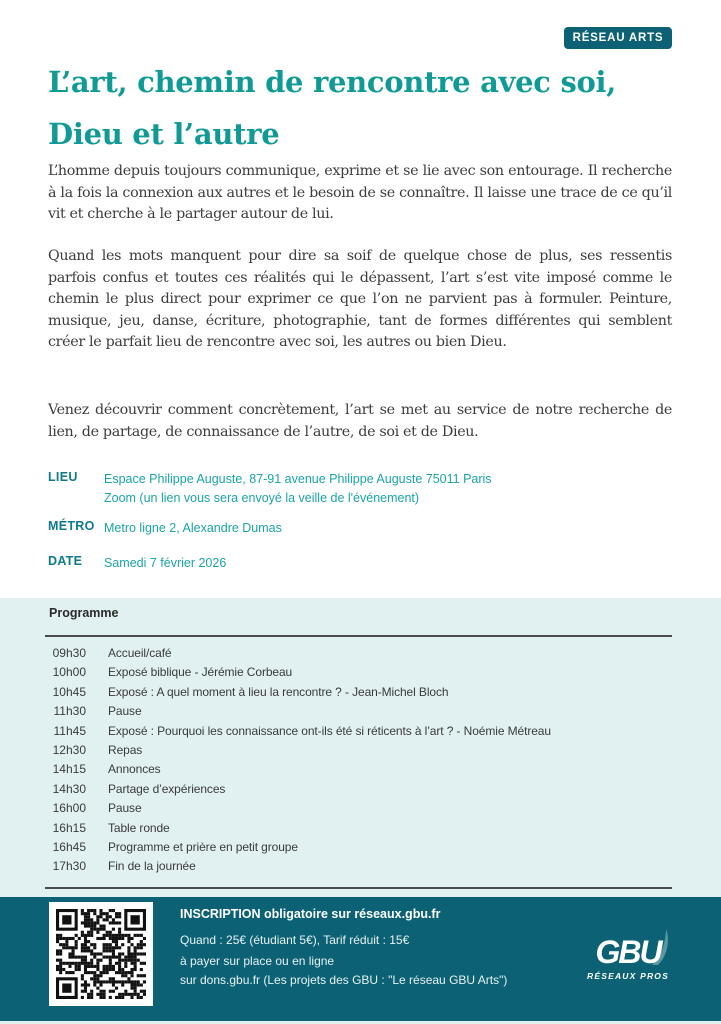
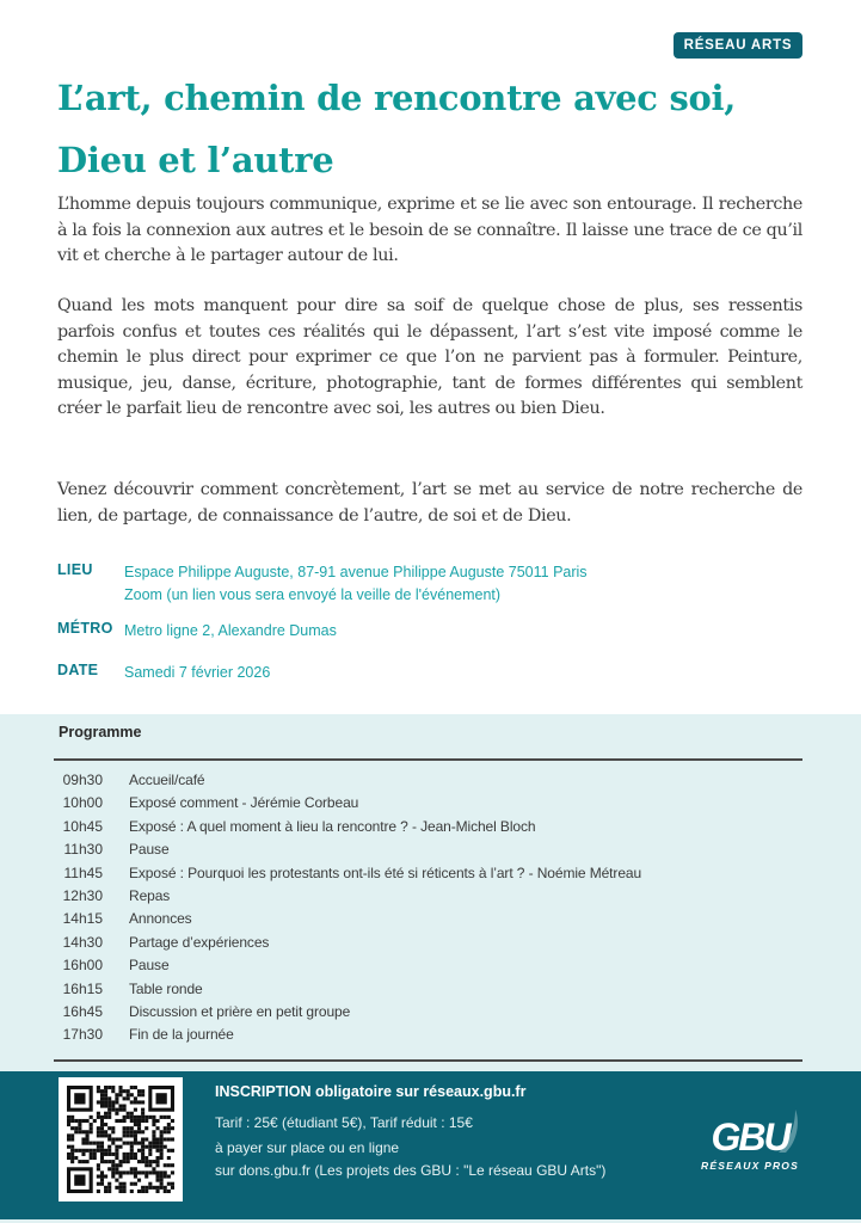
  RÉSEAU ARTS
  L’art, chemin de rencontre avec soi,
  Dieu et l’autre
  L’homme depuis toujours communique, exprime et se lie avec son entourage. Il recherche à la fois la connexion aux autres et le besoin de se connaître. Il laisse une trace de ce qu’il vit et cherche à le partager autour de lui.
  Quand les mots manquent pour dire sa soif de quelque chose de plus, ses ressentis parfois confus et toutes ces réalités qui le dépassent, l’art s’est vite imposé comme le chemin le plus direct pour exprimer ce que l’on ne parvient pas à formuler. Peinture, musique, jeu, danse, écriture, photographie, tant de formes différentes qui semblent créer le parfait lieu de rencontre avec soi, les autres ou bien Dieu.
  Venez découvrir comment concrètement, l’art se met au service de notre recherche de lien, de partage, de connaissance de l’autre, de soi et de Dieu.
  LIEU
  Espace Philippe Auguste, 87-91 avenue Philippe Auguste 75011 Paris
  Zoom (un lien vous sera envoyé la veille de l'événement)
  MÉTRO
  Metro ligne 2, Alexandre Dumas
  DATE
  Samedi 7 février 2026
  Programme
  09h30
  Accueil/café
  10h00
- Exposé biblique - Jérémie Corbeau
+ Exposé comment - Jérémie Corbeau
  10h45
  Exposé : A quel moment à lieu la rencontre ? - Jean-Michel Bloch
  11h30
  Pause
  11h45
- Exposé : Pourquoi les connaissance ont-ils été si réticents à l’art ? - Noémie Métreau
+ Exposé : Pourquoi les protestants ont-ils été si réticents à l’art ? - Noémie Métreau
  12h30
  Repas
  14h15
  Annonces
  14h30
  Partage d’expériences
  16h00
  Pause
  16h15
  Table ronde
  16h45
- Programme et prière en petit groupe
+ Discussion et prière en petit groupe
  17h30
  Fin de la journée
  INSCRIPTION obligatoire sur réseaux.gbu.fr
- Quand : 25€ (étudiant 5€), Tarif réduit : 15€
+ Tarif : 25€ (étudiant 5€), Tarif réduit : 15€
  à payer sur place ou en ligne
  sur dons.gbu.fr (Les projets des GBU : "Le réseau GBU Arts")
  GBU
  RÉSEAUX PROS
